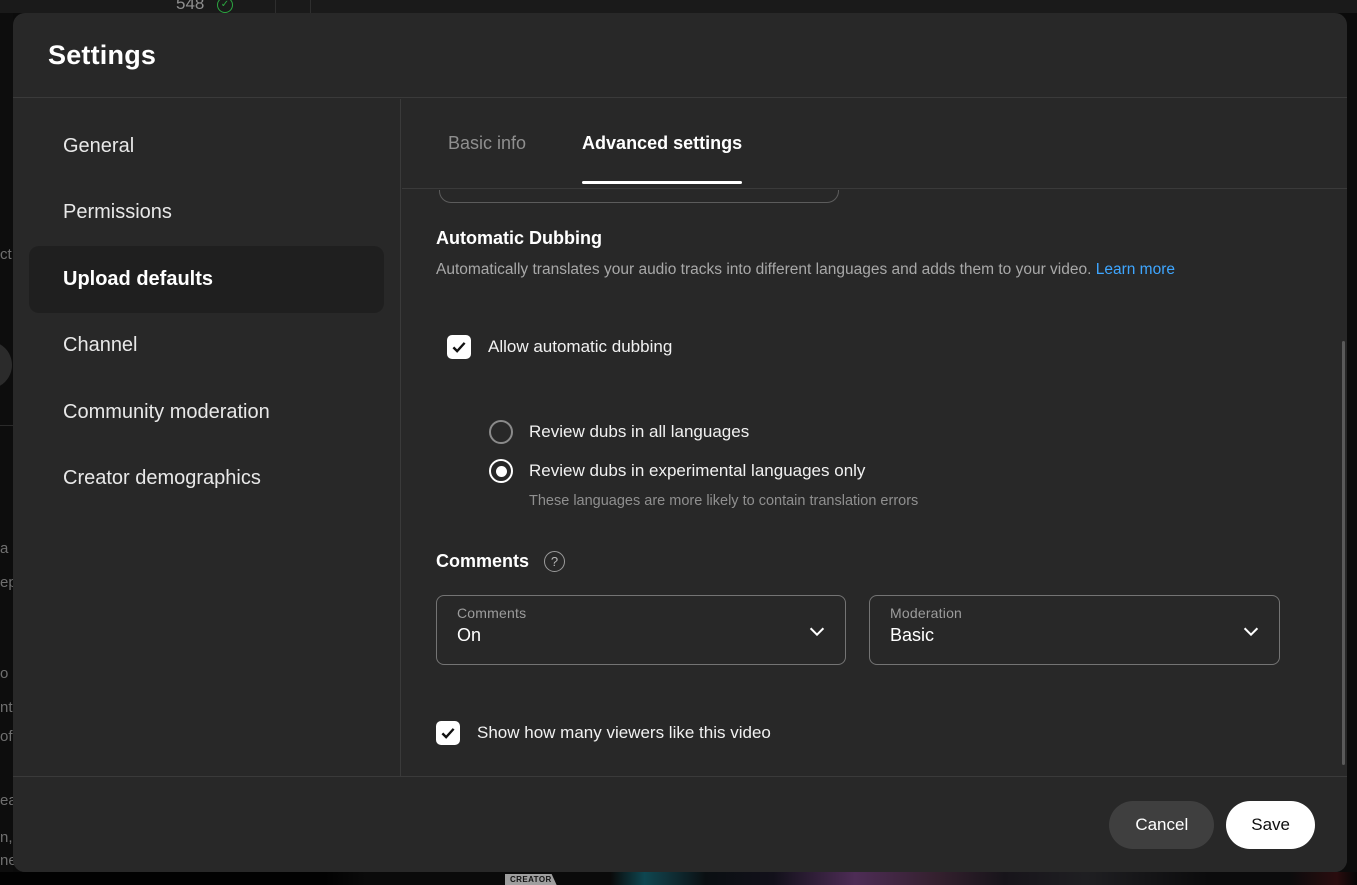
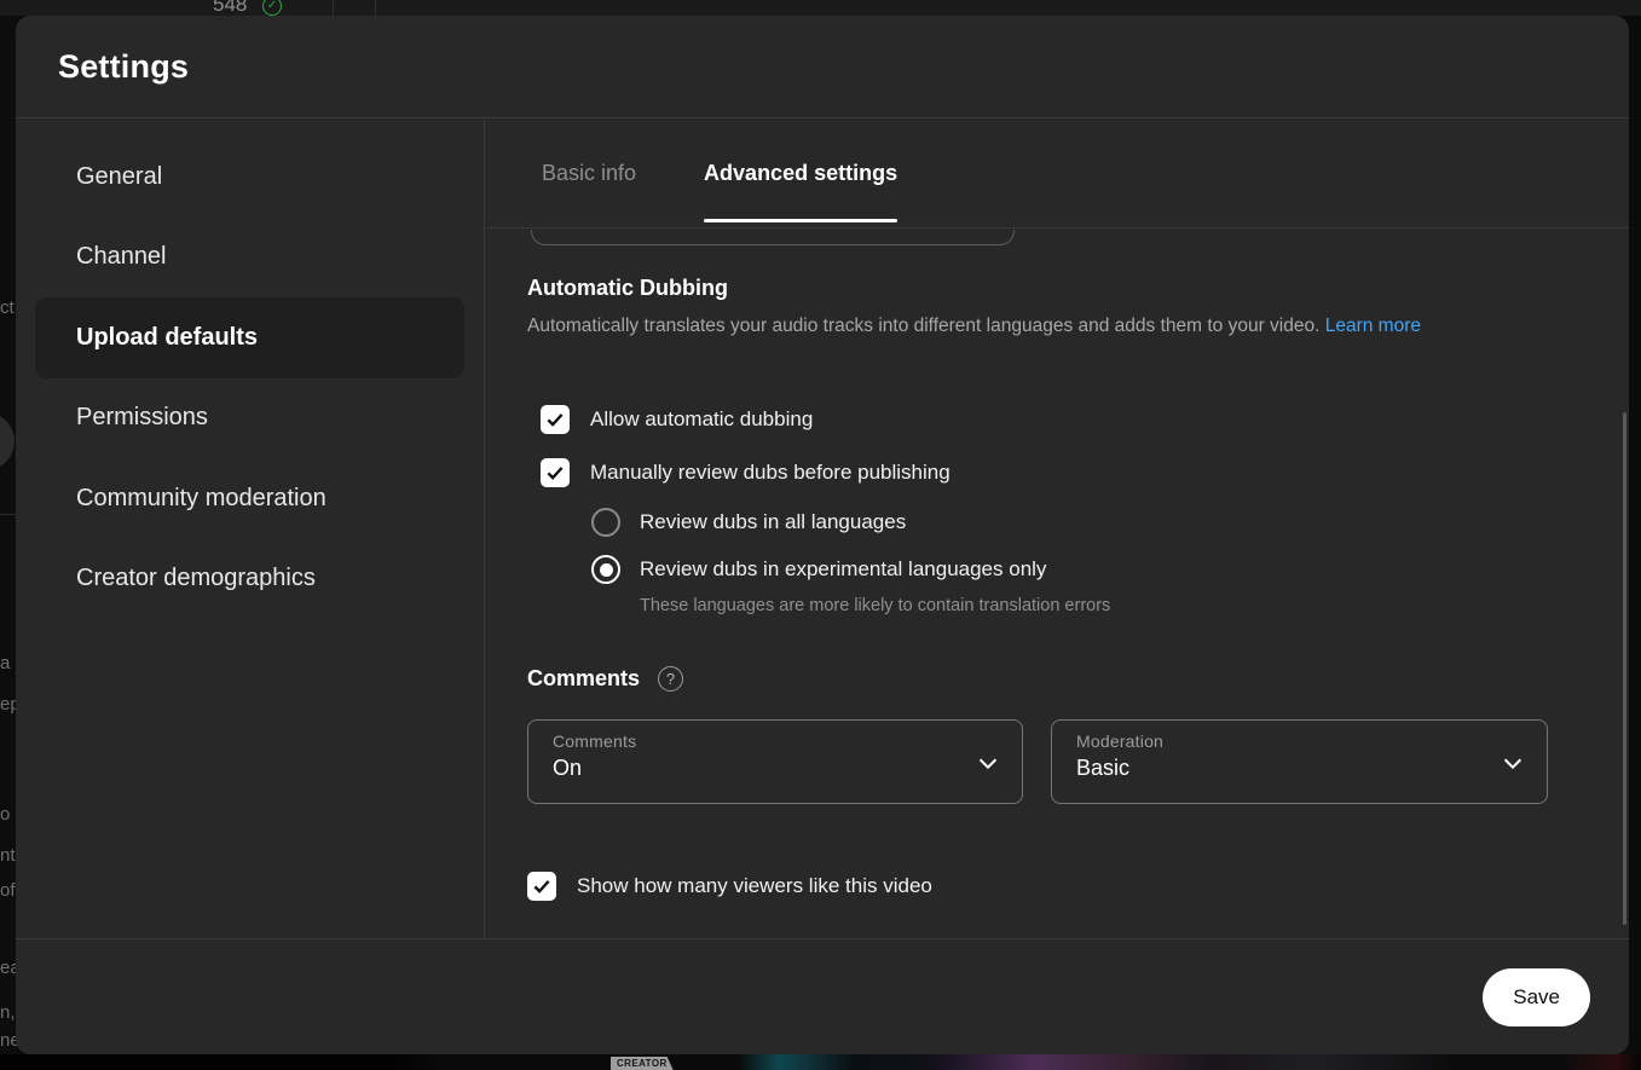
  548
  ✓
  ct
  a
  o
  nt
  of
  n,
  CREATOR
  Settings
  General
- Permissions
+ Channel
  Upload defaults
- Channel
+ Permissions
  Community moderation
  Creator demographics
  Basic info
  Advanced settings
  Automatic Dubbing
  Automatically translates your audio tracks into different languages and adds them to your video. Learn more
  Allow automatic dubbing
+ Manually review dubs before publishing
  Review dubs in all languages
  Review dubs in experimental languages only
  These languages are more likely to contain translation errors
  Comments
  ?
  Comments
  On
  Moderation
  Basic
  Show how many viewers like this video
- Cancel
  Save
